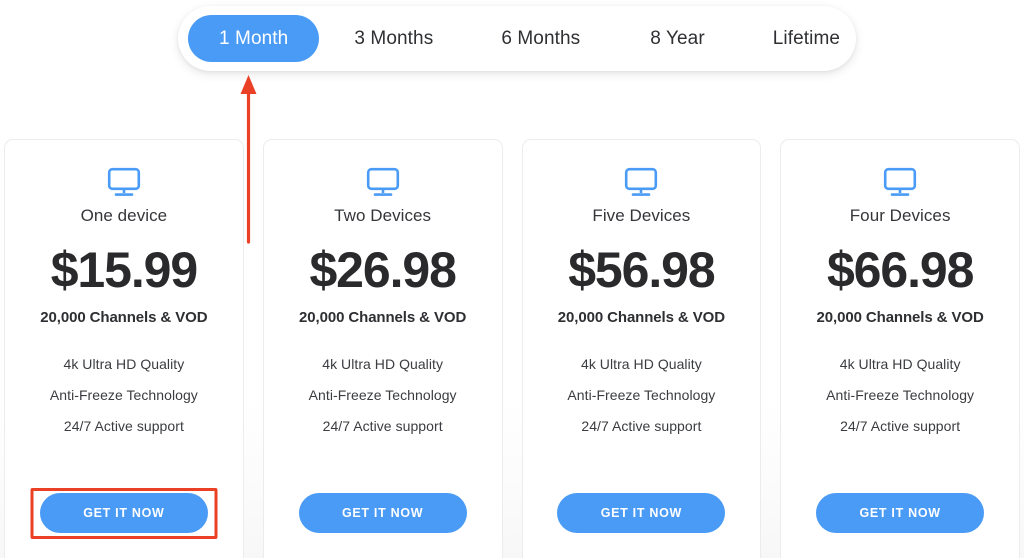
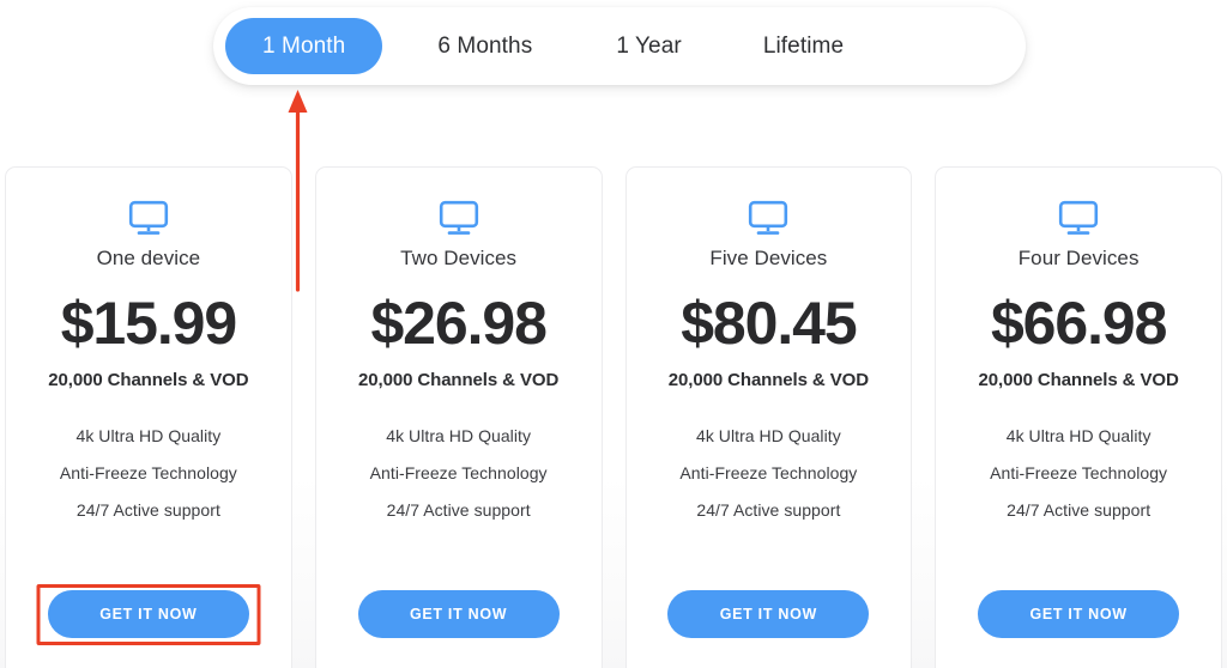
  1 Month
- 3 Months
  6 Months
- 8 Year
+ 1 Year
  Lifetime
  One device
  $15.99
  20,000 Channels & VOD
  4k Ultra HD Quality
  Anti-Freeze Technology
  24/7 Active support
  GET IT NOW
  Two Devices
  $26.98
  20,000 Channels & VOD
  4k Ultra HD Quality
  Anti-Freeze Technology
  24/7 Active support
  GET IT NOW
  Five Devices
- $56.98
+ $80.45
  20,000 Channels & VOD
  4k Ultra HD Quality
  Anti-Freeze Technology
  24/7 Active support
  GET IT NOW
  Four Devices
  $66.98
  20,000 Channels & VOD
  4k Ultra HD Quality
  Anti-Freeze Technology
  24/7 Active support
  GET IT NOW
